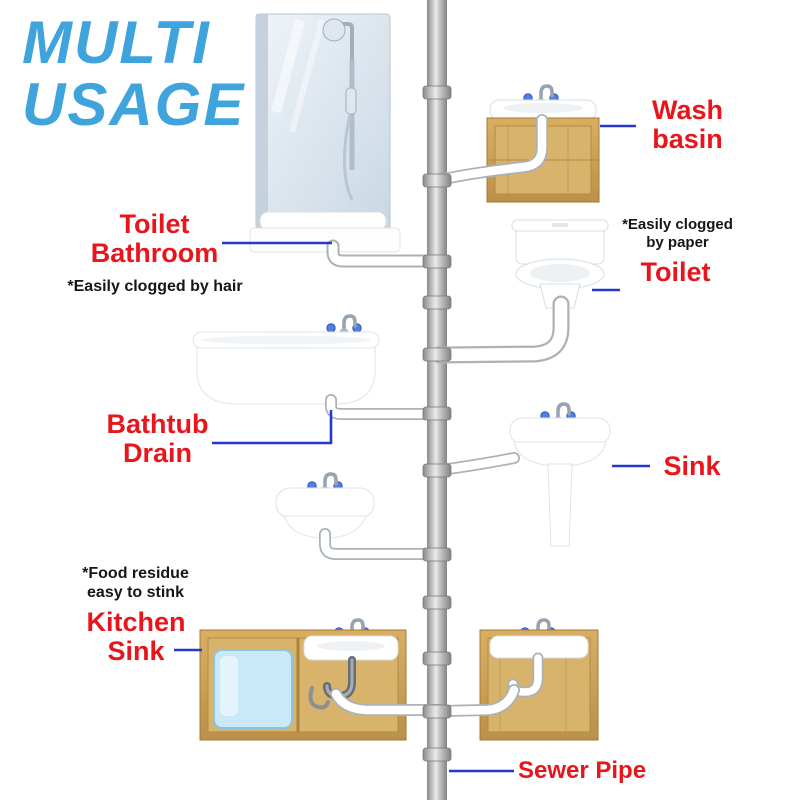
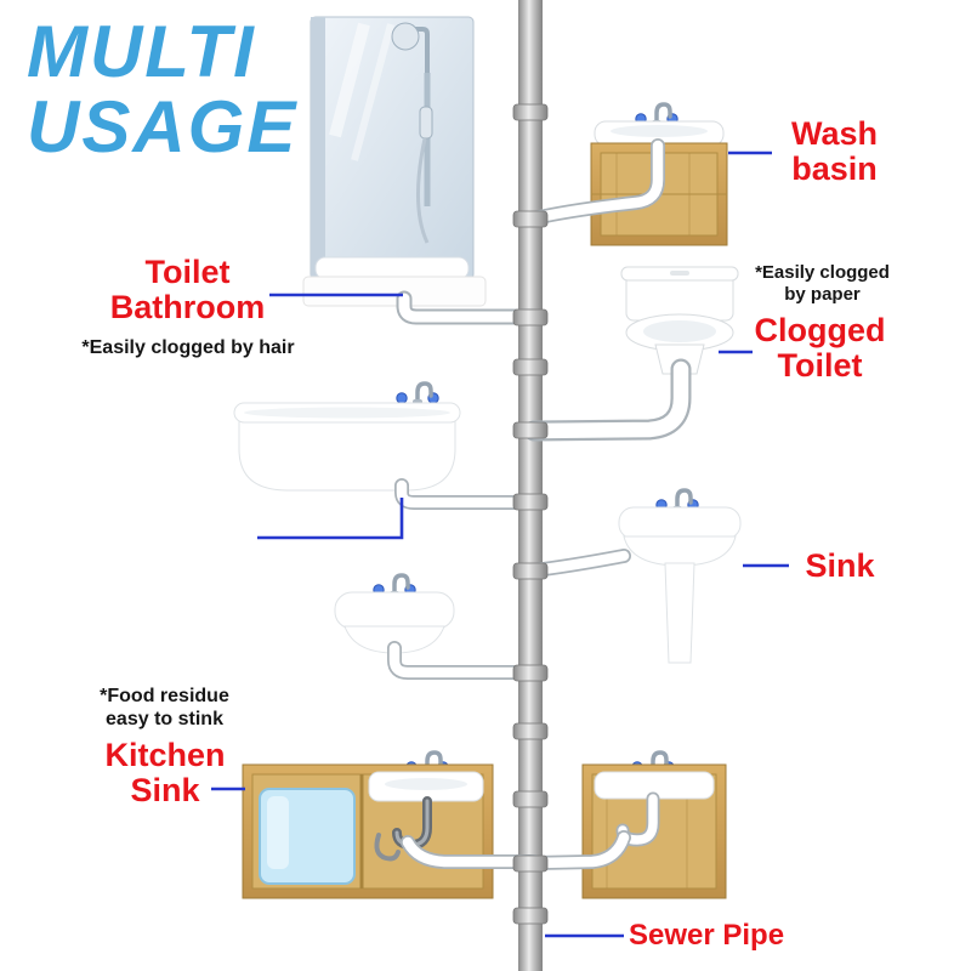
  MULTI
  USAGE
  Toilet
  Bathroom
  *Easily clogged by hair
  Wash
  basin
  *Easily clogged
  by paper
+ Clogged
  Toilet
- Bathtub
- Drain
  Sink
  *Food residue
  easy to stink
  Kitchen
  Sink
  Sewer Pipe
